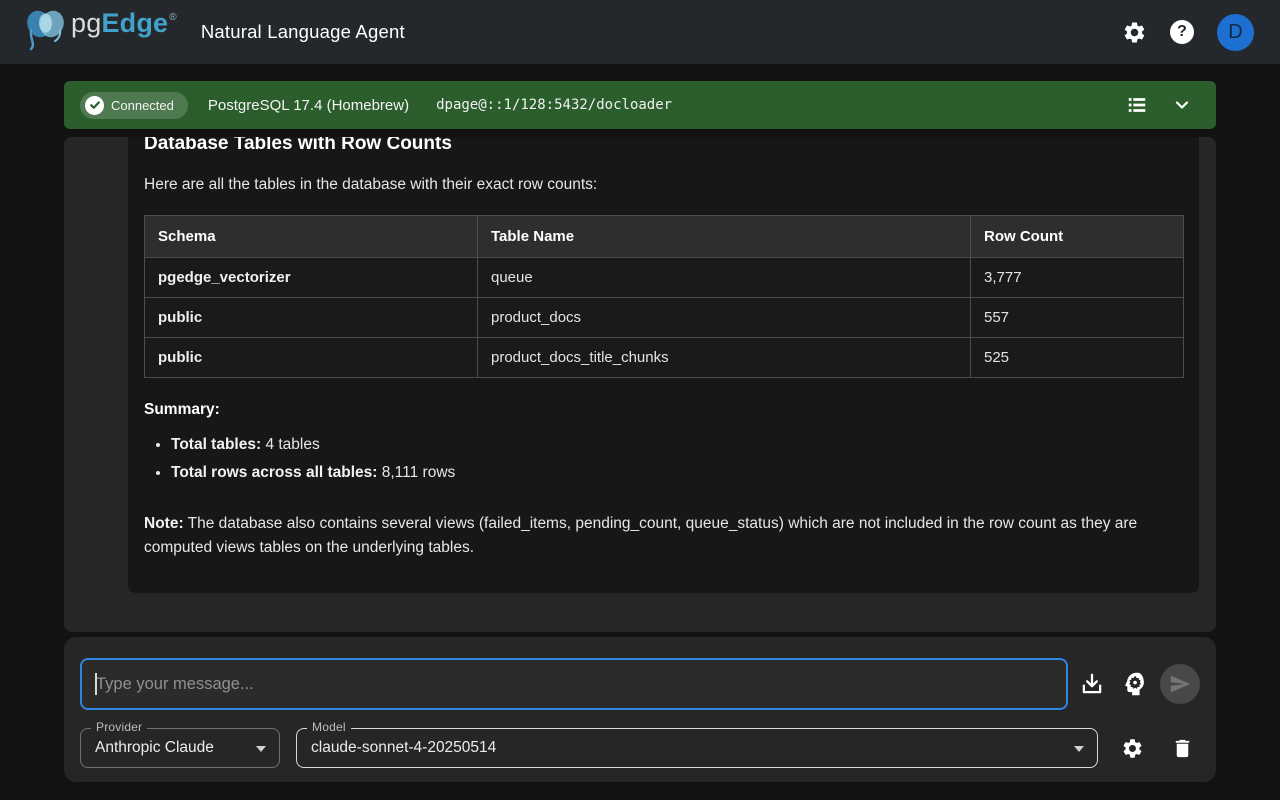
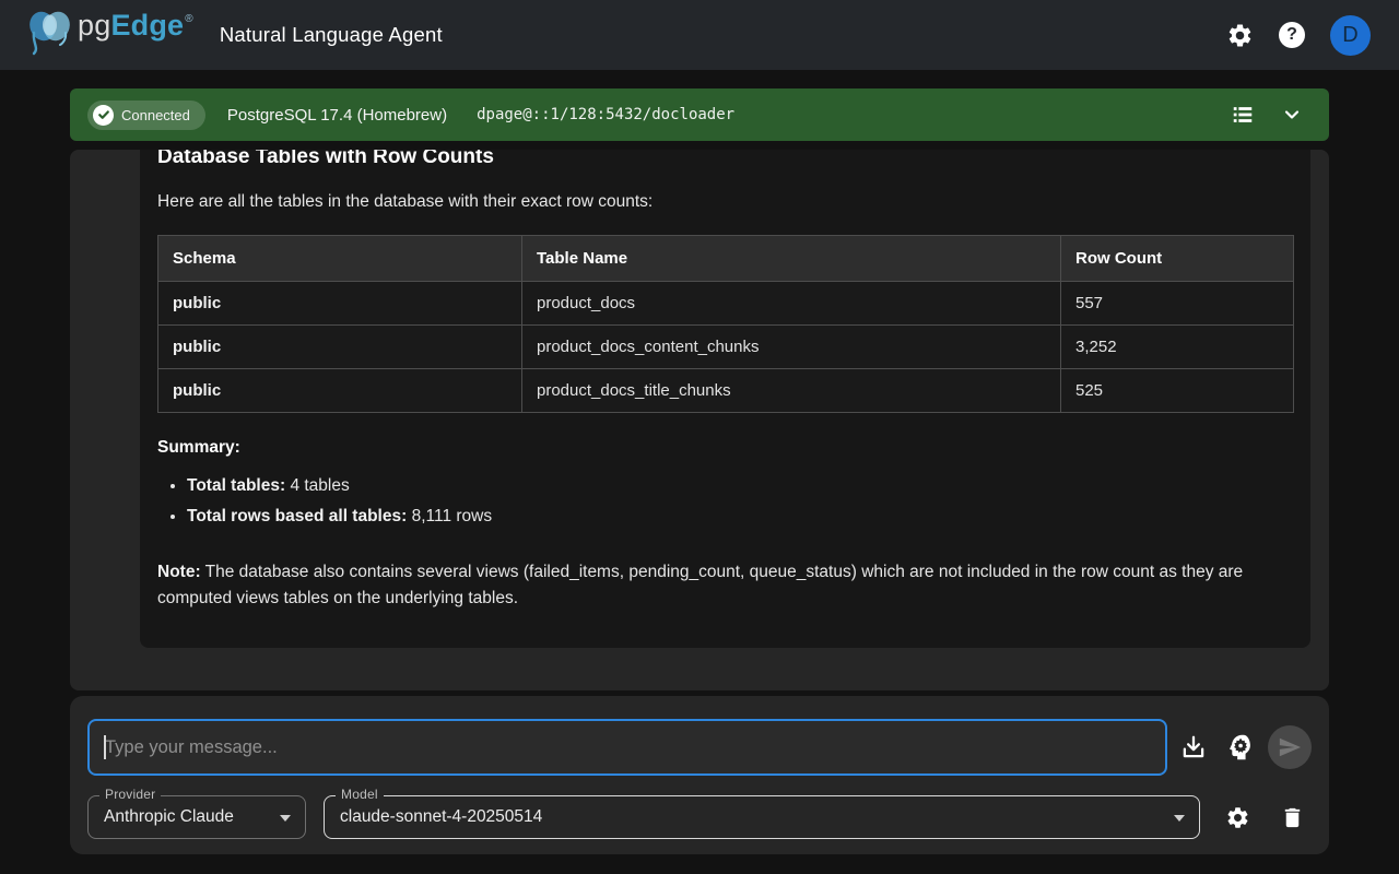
  pg
  Edge
  ®
  Natural Language Agent
  ?
  D
  Connected
  PostgreSQL 17.4 (Homebrew)
  dpage@::1/128:5432/docloader
  Database Tables with Row Counts
  Here are all the tables in the database with their exact row counts:
  Schema	Table Name	Row Count
- pgedge_vectorizer	queue	3,777
  public	product_docs	557
+ public	product_docs_content_chunks	3,252
  public	product_docs_title_chunks	525
  Summary:
  Total tables: 4 tables
- Total rows across all tables: 8,111 rows
+ Total rows based all tables: 8,111 rows
  Note: The database also contains several views (failed_items, pending_count, queue_status) which are not included in the row count as they are computed views tables on the underlying tables.
  Type your message...
  Provider
  Anthropic Claude
  Model
  claude-sonnet-4-20250514
